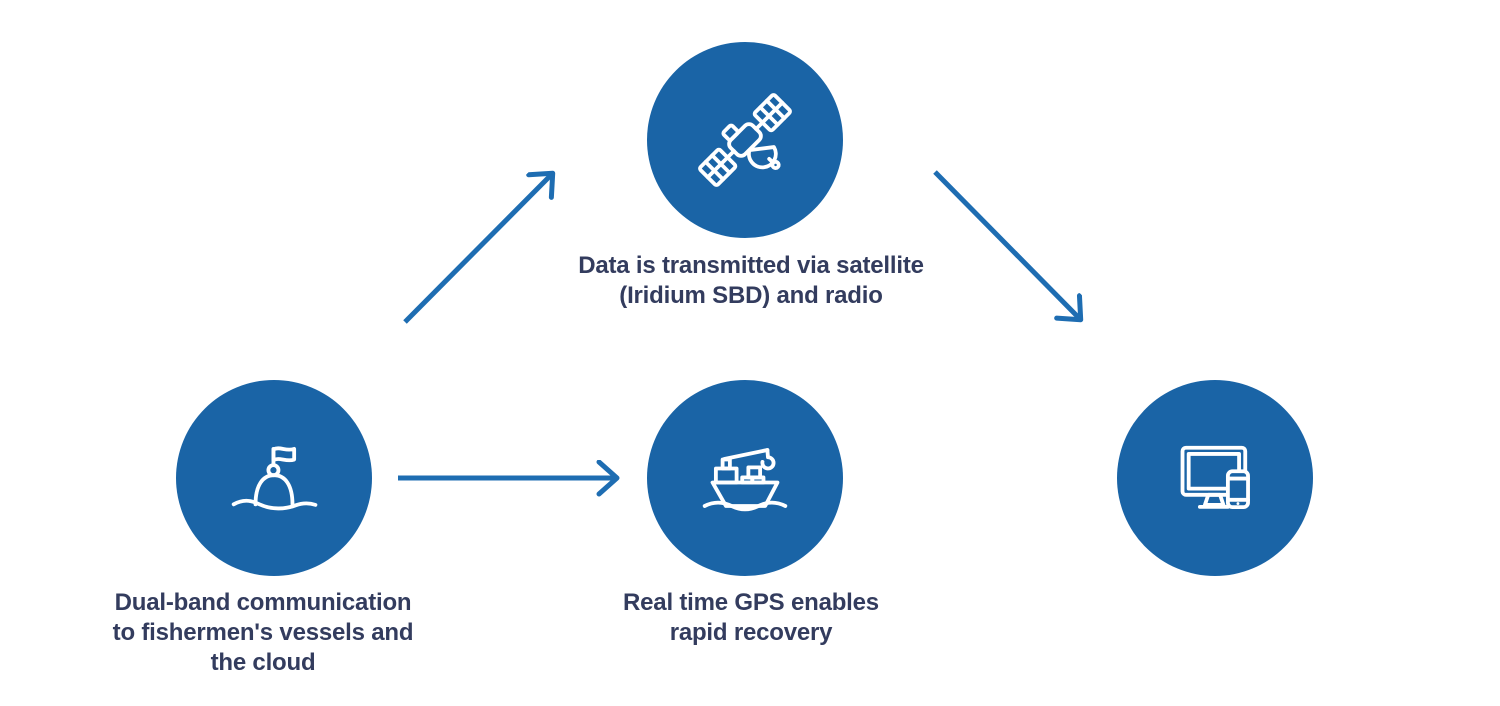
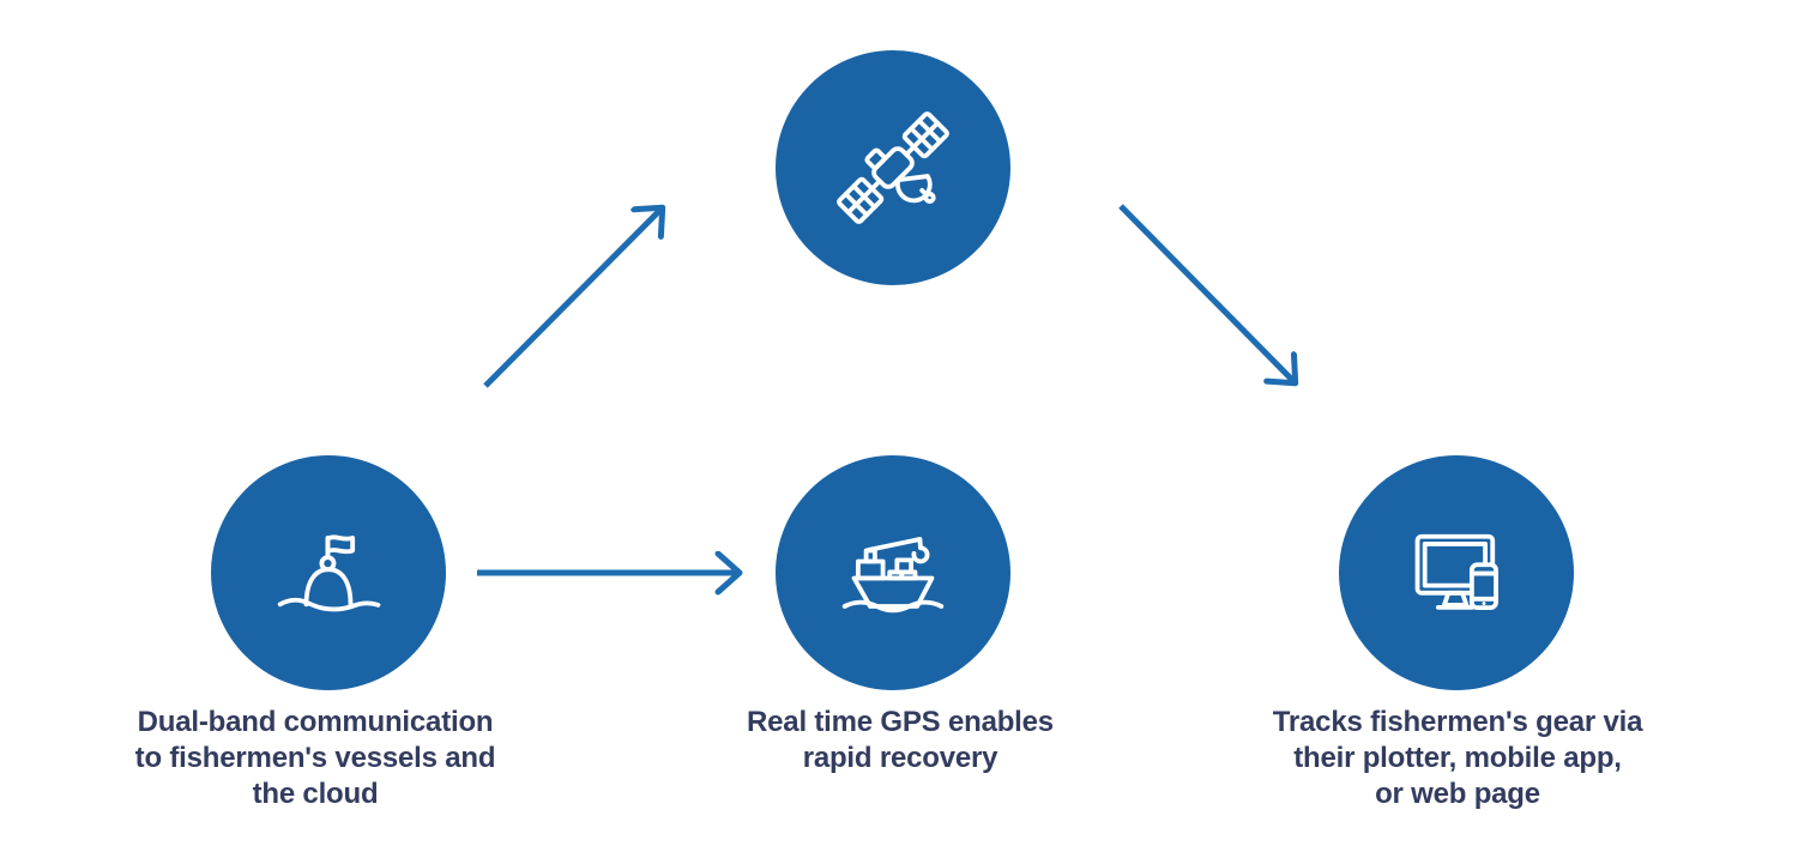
- Data is transmitted via satellite
- (Iridium SBD) and radio
  Dual-band communication
  to fishermen's vessels and
  the cloud
  Real time GPS enables
  rapid recovery
+ Tracks fishermen's gear via
+ their plotter, mobile app,
+ or web page
